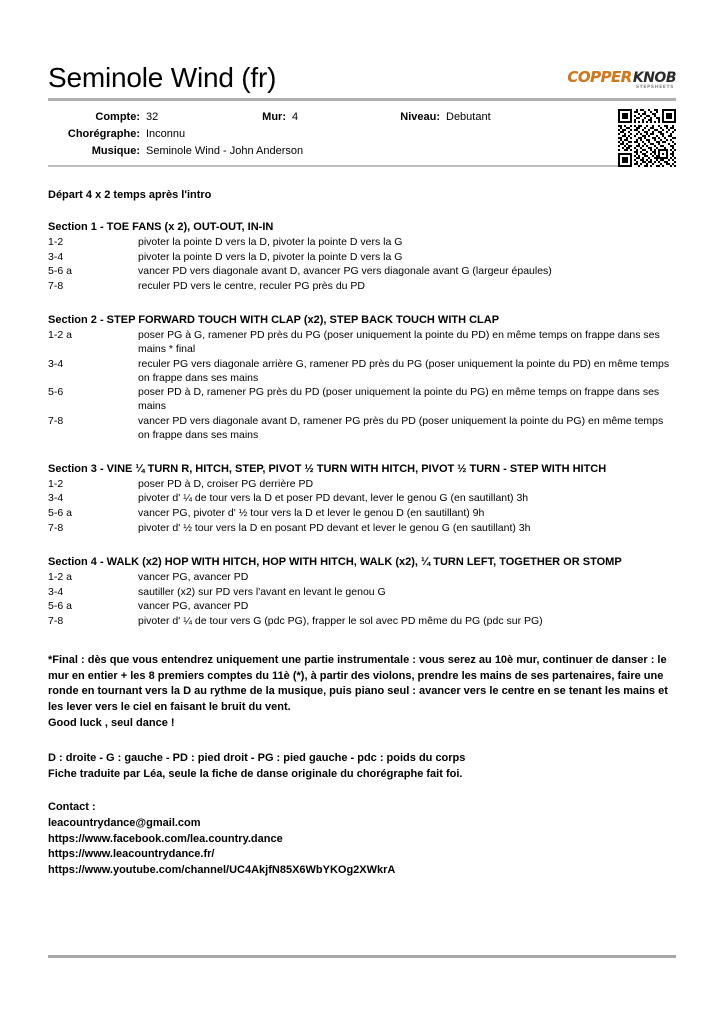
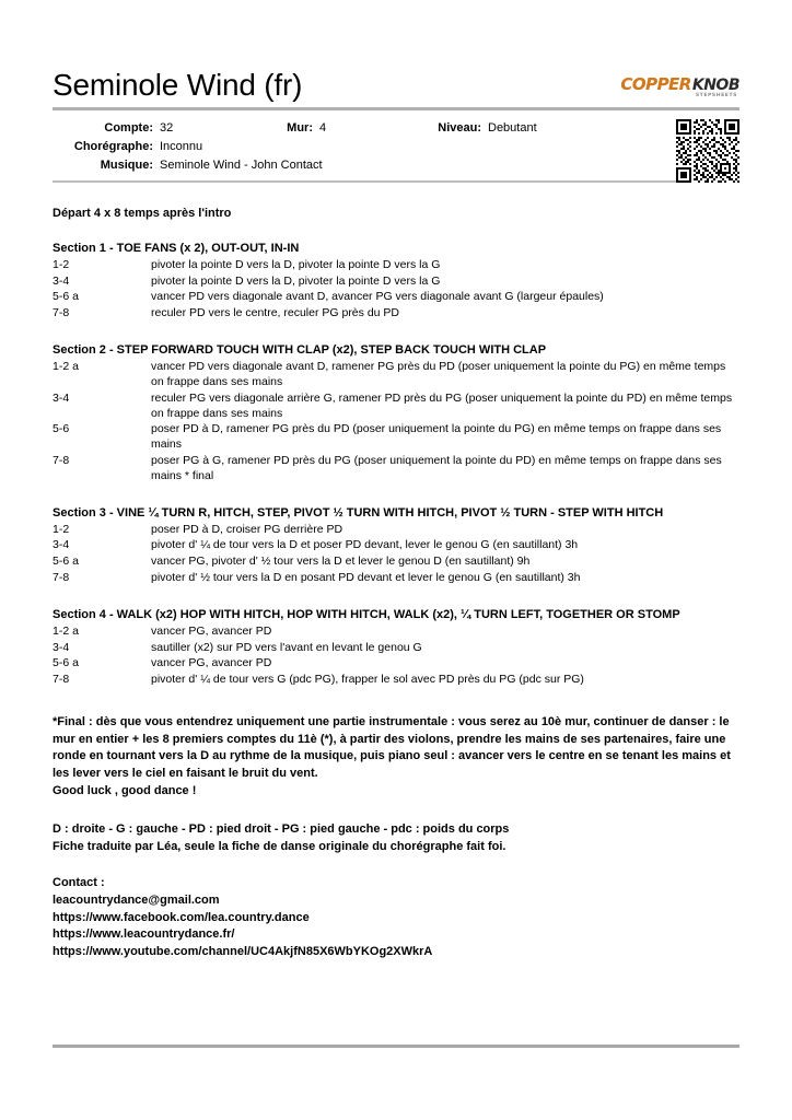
  Seminole Wind (fr)
  COPPER
  KNOB
  Compte:	32	Mur:	4	Niveau:	Debutant
  Chorégraphe:	Inconnu
- Musique:	Seminole Wind - John Anderson
+ Musique:	Seminole Wind - John Contact
- Départ 4 x 2 temps après l'intro
+ Départ 4 x 8 temps après l'intro
  Section 1 - TOE FANS (x 2), OUT-OUT, IN-IN
  1-2
  pivoter la pointe D vers la D, pivoter la pointe D vers la G
  3-4
  pivoter la pointe D vers la D, pivoter la pointe D vers la G
  5-6 a
  vancer PD vers diagonale avant D, avancer PG vers diagonale avant G (largeur épaules)
  7-8
  reculer PD vers le centre, reculer PG près du PD
  Section 2 - STEP FORWARD TOUCH WITH CLAP (x2), STEP BACK TOUCH WITH CLAP
  1-2 a
- poser PG à G, ramener PD près du PG (poser uniquement la pointe du PD) en même temps on frappe dans ses mains * final
+ vancer PD vers diagonale avant D, ramener PG près du PD (poser uniquement la pointe du PG) en même temps on frappe dans ses mains
  3-4
  reculer PG vers diagonale arrière G, ramener PD près du PG (poser uniquement la pointe du PD) en même temps on frappe dans ses mains
  5-6
  poser PD à D, ramener PG près du PD (poser uniquement la pointe du PG) en même temps on frappe dans ses mains
  7-8
- vancer PD vers diagonale avant D, ramener PG près du PD (poser uniquement la pointe du PG) en même temps on frappe dans ses mains
+ poser PG à G, ramener PD près du PG (poser uniquement la pointe du PD) en même temps on frappe dans ses mains * final
  Section 3 - VINE ¼ TURN R, HITCH, STEP, PIVOT ½ TURN WITH HITCH, PIVOT ½ TURN - STEP WITH HITCH
  1-2
  poser PD à D, croiser PG derrière PD
  3-4
  pivoter d' ¼ de tour vers la D et poser PD devant, lever le genou G (en sautillant) 3h
  5-6 a
  vancer PG, pivoter d' ½ tour vers la D et lever le genou D (en sautillant) 9h
  7-8
  pivoter d' ½ tour vers la D en posant PD devant et lever le genou G (en sautillant) 3h
  Section 4 - WALK (x2) HOP WITH HITCH, HOP WITH HITCH, WALK (x2), ¼ TURN LEFT, TOGETHER OR STOMP
  1-2 a
  vancer PG, avancer PD
  3-4
  sautiller (x2) sur PD vers l'avant en levant le genou G
  5-6 a
  vancer PG, avancer PD
  7-8
- pivoter d' ¼ de tour vers G (pdc PG), frapper le sol avec PD même du PG (pdc sur PG)
+ pivoter d' ¼ de tour vers G (pdc PG), frapper le sol avec PD près du PG (pdc sur PG)
  *Final : dès que vous entendrez uniquement une partie instrumentale : vous serez au 10è mur, continuer de danser : le mur en entier + les 8 premiers comptes du 11è (*), à partir des violons, prendre les mains de ses partenaires, faire une ronde en tournant vers la D au rythme de la musique, puis piano seul : avancer vers le centre en se tenant les mains et les lever vers le ciel en faisant le bruit du vent.
- Good luck , seul dance !
+ Good luck , good dance !
  D : droite - G : gauche - PD : pied droit - PG : pied gauche - pdc : poids du corps
  Fiche traduite par Léa, seule la fiche de danse originale du chorégraphe fait foi.
  Contact :
  leacountrydance@gmail.com
  https://www.facebook.com/lea.country.dance
  https://www.leacountrydance.fr/
  https://www.youtube.com/channel/UC4AkjfN85X6WbYKOg2XWkrA
